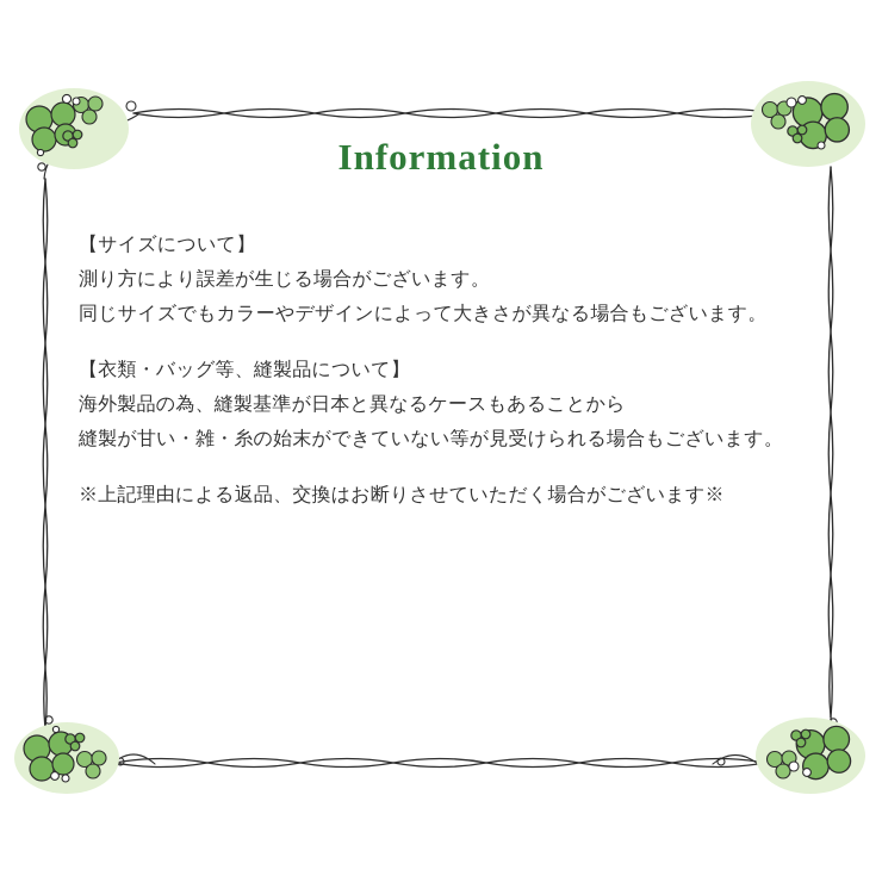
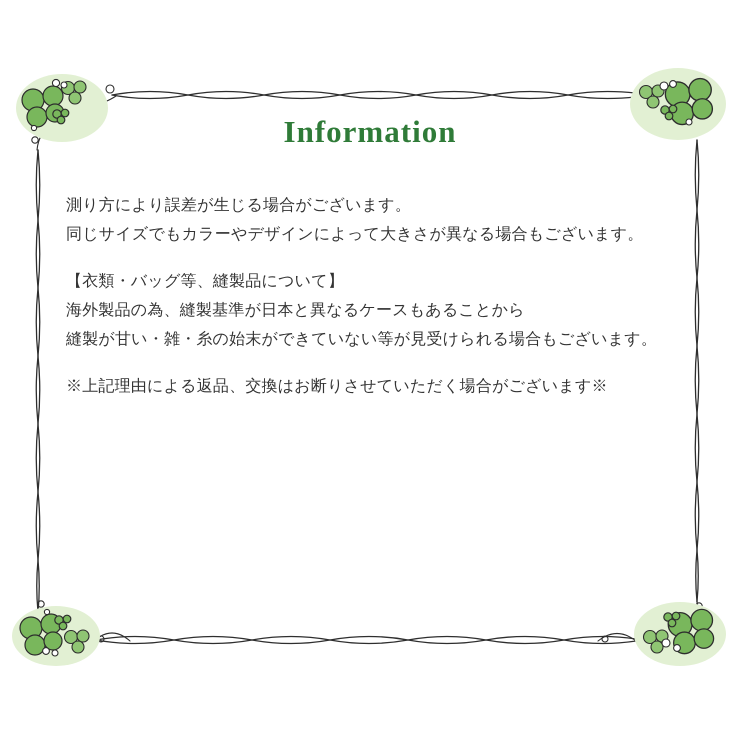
  Information
- 【サイズについて】
  測り方により誤差が生じる場合がございます。
  同じサイズでもカラーやデザインによって大きさが異なる場合もございます。
  【衣類・バッグ等、縫製品について】
  海外製品の為、縫製基準が日本と異なるケースもあることから
  縫製が甘い・雑・糸の始末ができていない等が見受けられる場合もございます。
  ※上記理由による返品、交換はお断りさせていただく場合がございます※
